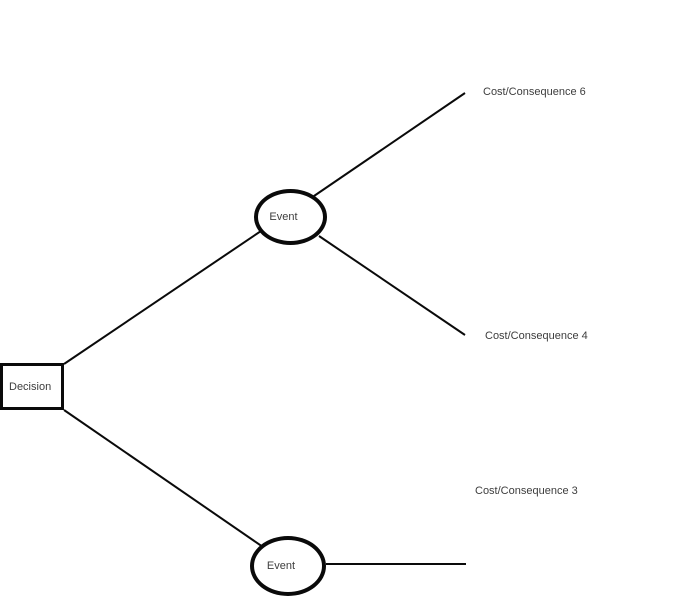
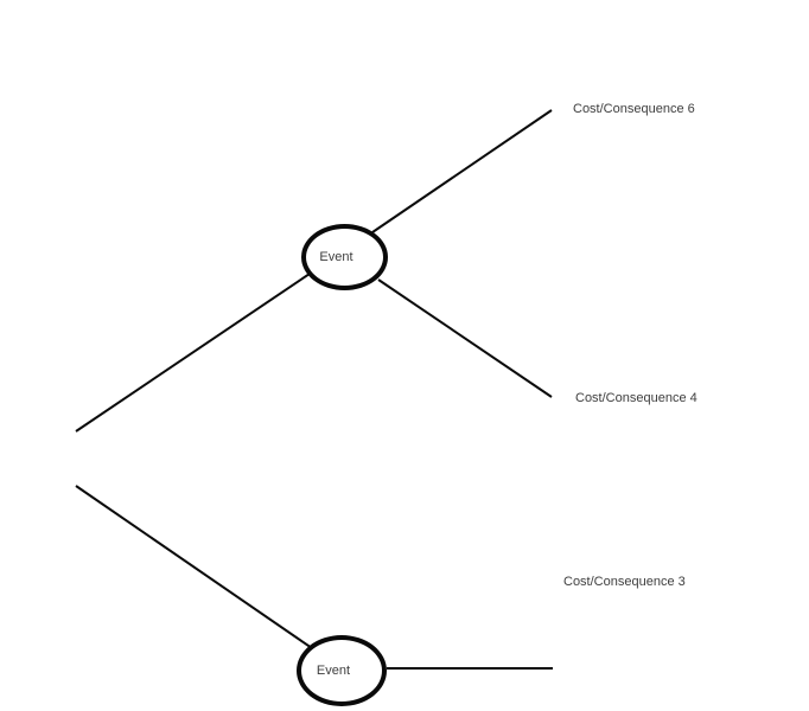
- Decision
  Event
  Event
  Cost/Consequence 6
  Cost/Consequence 4
  Cost/Consequence 3
